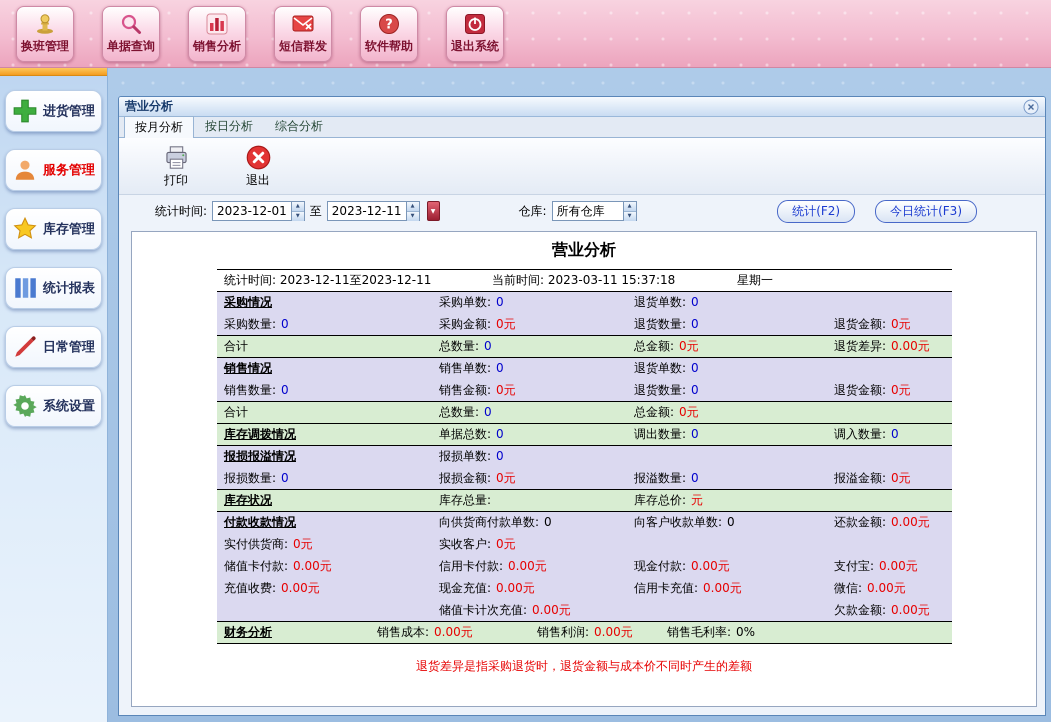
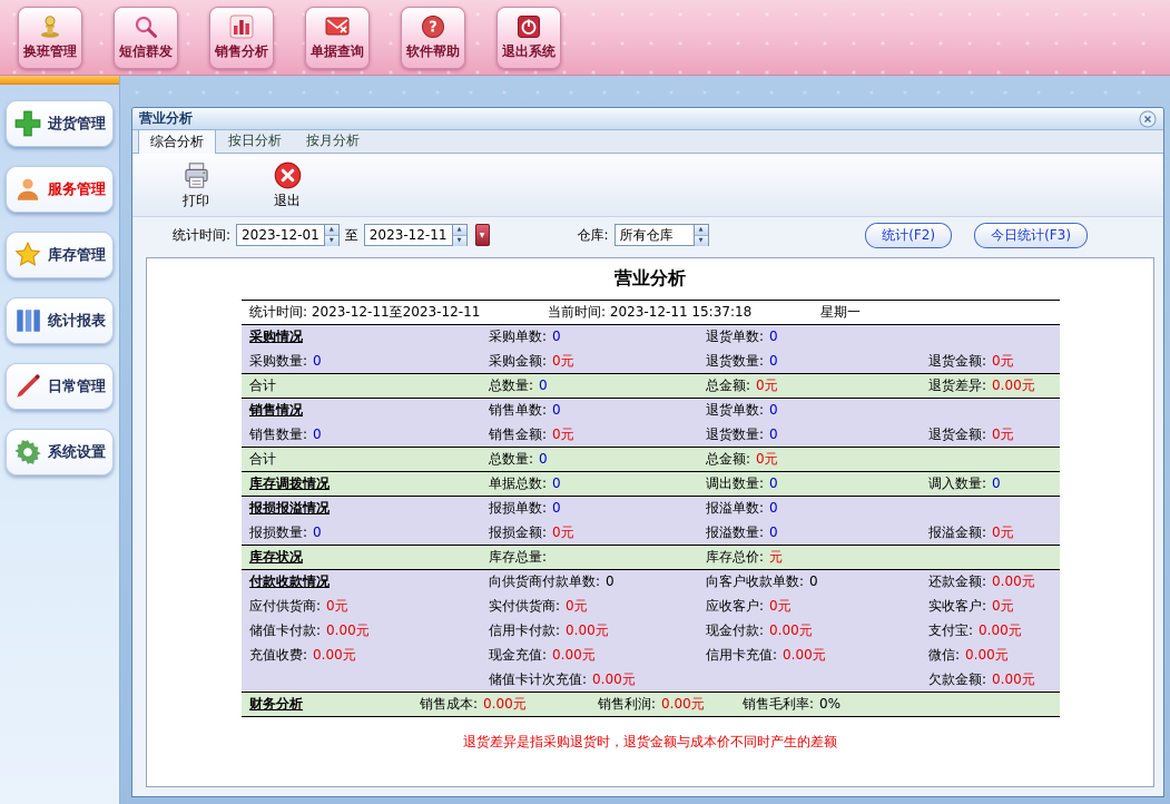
  换班管理
- 单据查询
+ 短信群发
  销售分析
- 短信群发
+ 单据查询
  ?
  软件帮助
  退出系统
  进货管理
  服务管理
  库存管理
  统计报表
  日常管理
  系统设置
  营业分析
- 按月分析
+ 综合分析
  按日分析
- 综合分析
+ 按月分析
  打印
  退出
  统计时间:
  2023-12-01
  至
  2023-12-11
  仓库:
  所有仓库
  统计(F2)
  今日统计(F3)
  营业分析
  统计时间: 2023-12-11至2023-12-11
- 当前时间: 2023-03-11 15:37:18
+ 当前时间: 2023-12-11 15:37:18
  星期一
  采购情况
  采购单数: 0
  退货单数: 0
  采购数量: 0
  采购金额: 0元
  退货数量: 0
  退货金额: 0元
  合计
  总数量: 0
  总金额: 0元
  退货差异: 0.00元
  销售情况
  销售单数: 0
  退货单数: 0
  销售数量: 0
  销售金额: 0元
  退货数量: 0
  退货金额: 0元
  合计
  总数量: 0
  总金额: 0元
  库存调拨情况
  单据总数: 0
  调出数量: 0
  调入数量: 0
  报损报溢情况
  报损单数: 0
+ 报溢单数: 0
  报损数量: 0
  报损金额: 0元
  报溢数量: 0
  报溢金额: 0元
  库存状况
  库存总量:
  库存总价: 元
  付款收款情况
  向供货商付款单数: 0
  向客户收款单数: 0
  还款金额: 0.00元
+ 应付供货商: 0元
  实付供货商: 0元
+ 应收客户: 0元
  实收客户: 0元
  储值卡付款: 0.00元
  信用卡付款: 0.00元
  现金付款: 0.00元
  支付宝: 0.00元
  充值收费: 0.00元
  现金充值: 0.00元
  信用卡充值: 0.00元
  微信: 0.00元
  储值卡计次充值: 0.00元
  欠款金额: 0.00元
  财务分析
  销售成本: 0.00元
  销售利润: 0.00元
  销售毛利率: 0%
  退货差异是指采购退货时，退货金额与成本价不同时产生的差额
